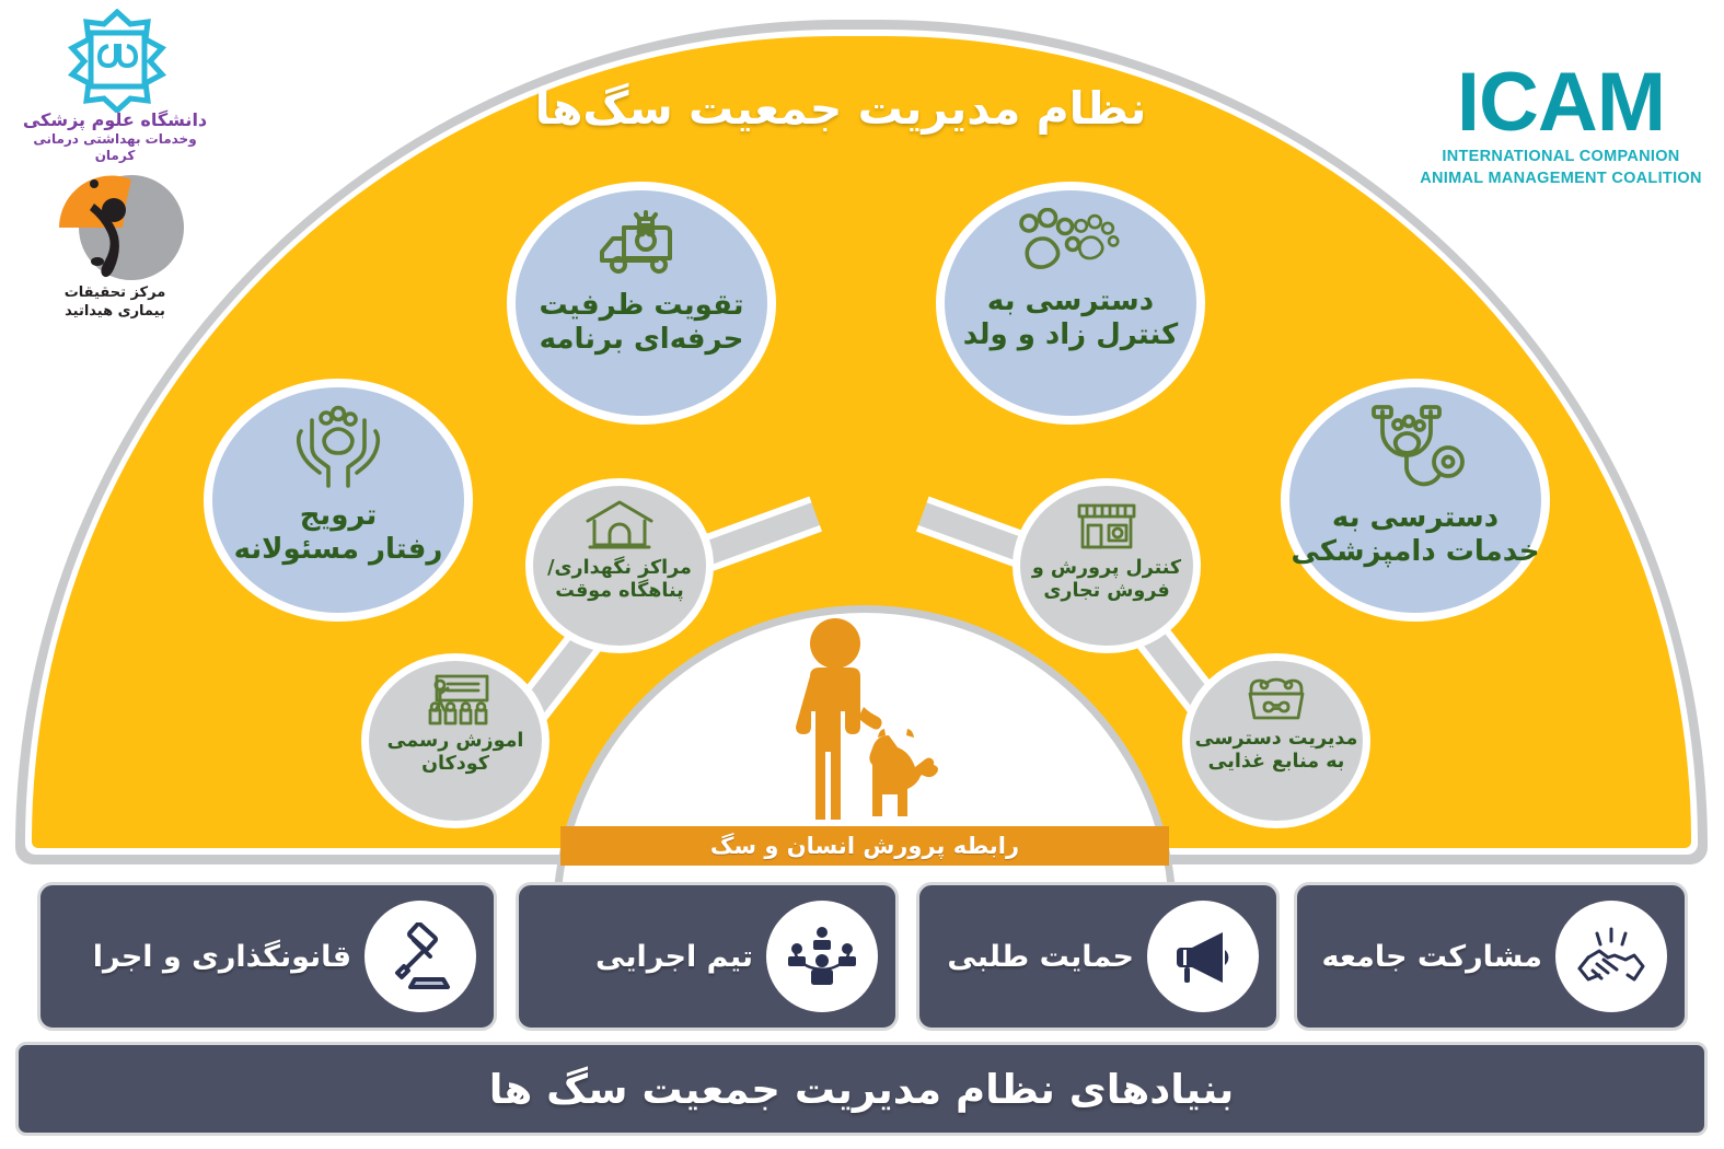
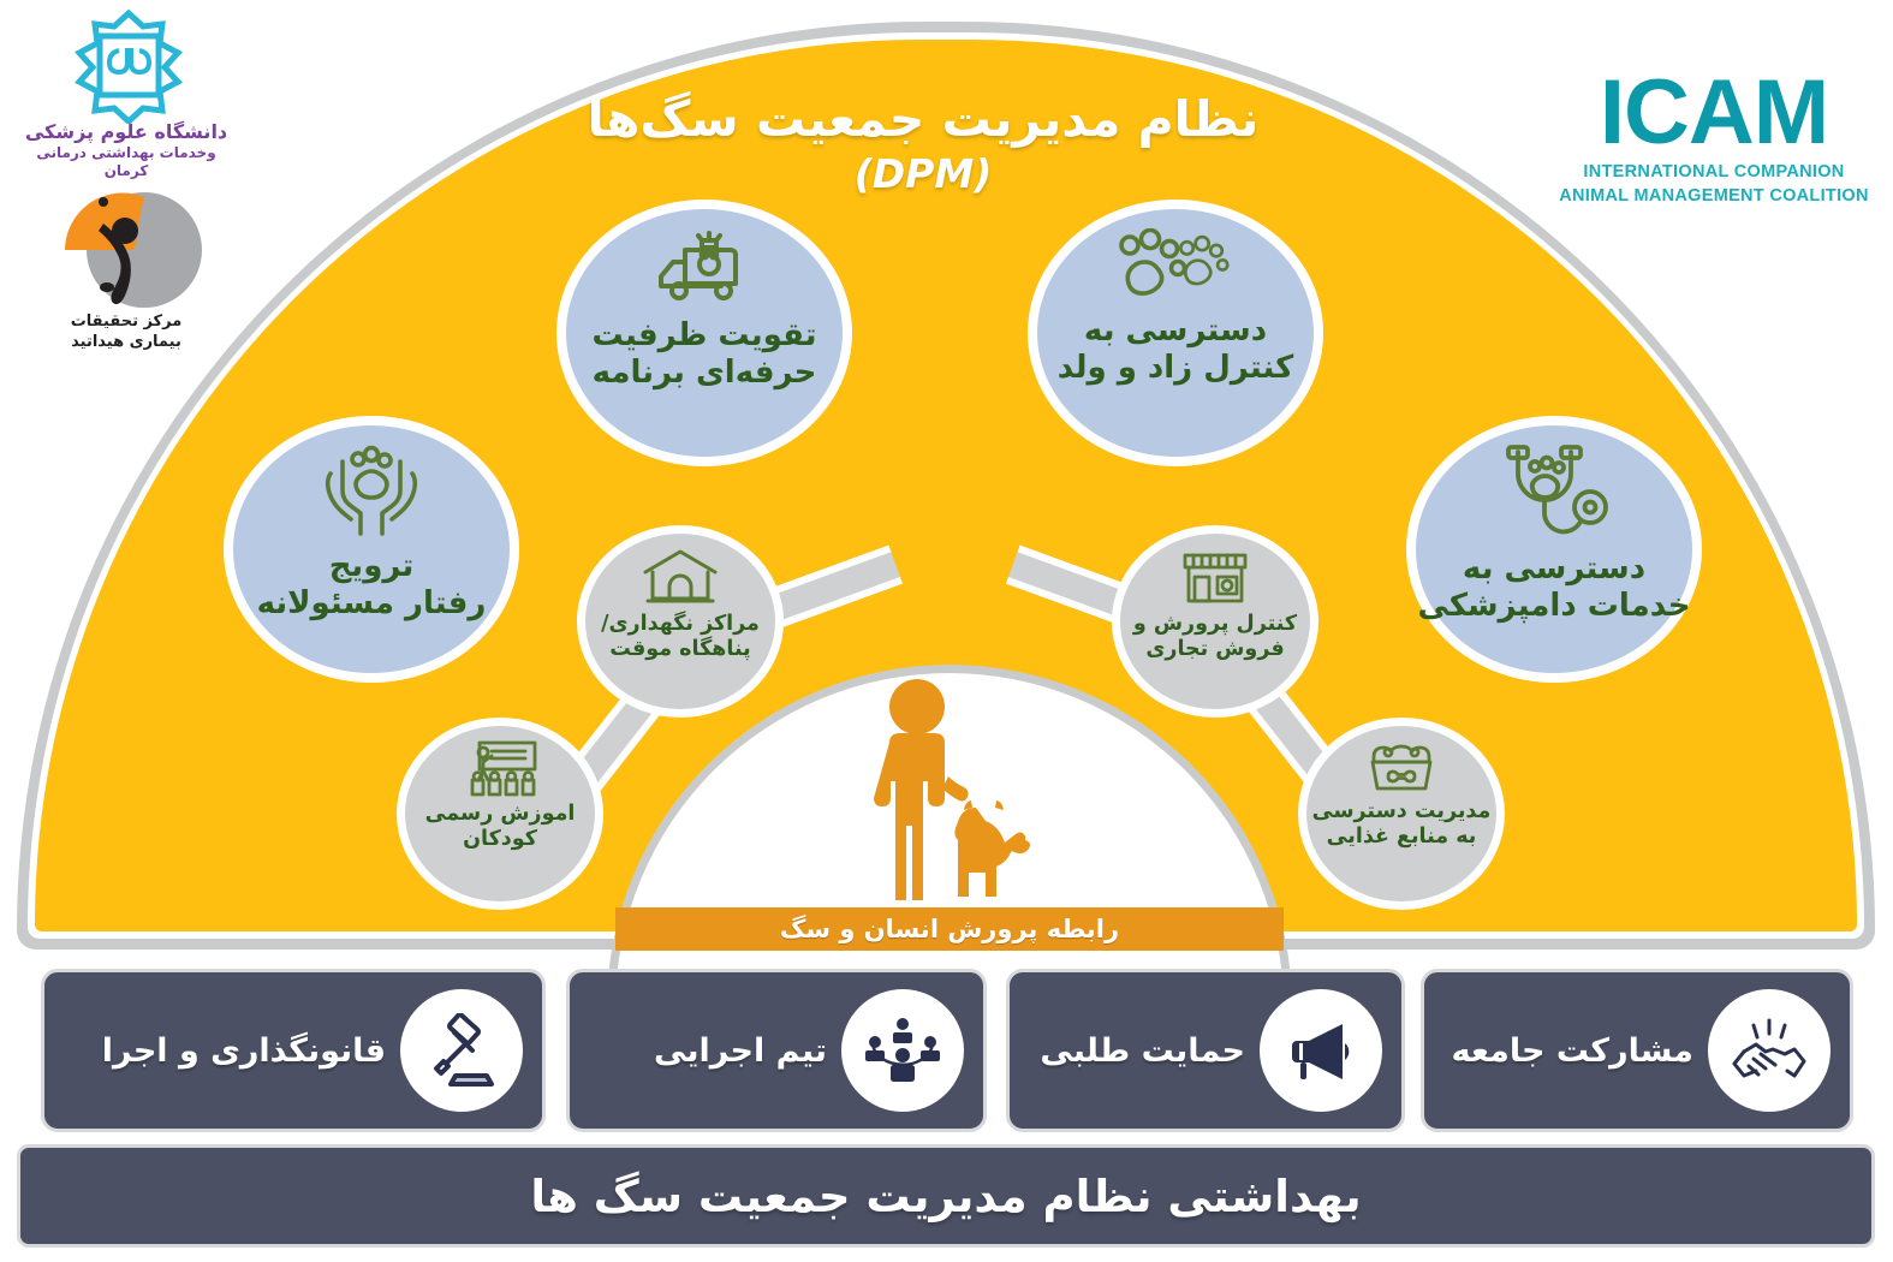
  نظام مدیریت جمعیت سگ‌ها
+ (DPM)
  تقویت ظرفیت
  حرفه‌ای برنامه
  دسترسی به
  کنترل زاد و ولد
  ترویج
  رفتار مسئولانه
  دسترسی به
  خدمات دامپزشکی
  مراکز نگهداری/
  پناهگاه موقت
  کنترل پرورش و
  فروش تجاری
  اموزش رسمی
  کودکان
  مدیریت دسترسی
  به منابع غذایی
  رابطه پرورش انسان و سگ
  قانونگذاری و اجرا
  تیم اجرایی
  حمایت طلبی
  مشارکت جامعه
- بنیادهای نظام مدیریت جمعیت سگ ها
+ بهداشتی نظام مدیریت جمعیت سگ ها
  دانشگاه علوم پزشکی
  وخدمات بهداشتی درمانی کرمان
  مرکز تحقیقات
  بیماری هیداتید
  ICAM
  INTERNATIONAL COMPANION
  ANIMAL MANAGEMENT COALITION
